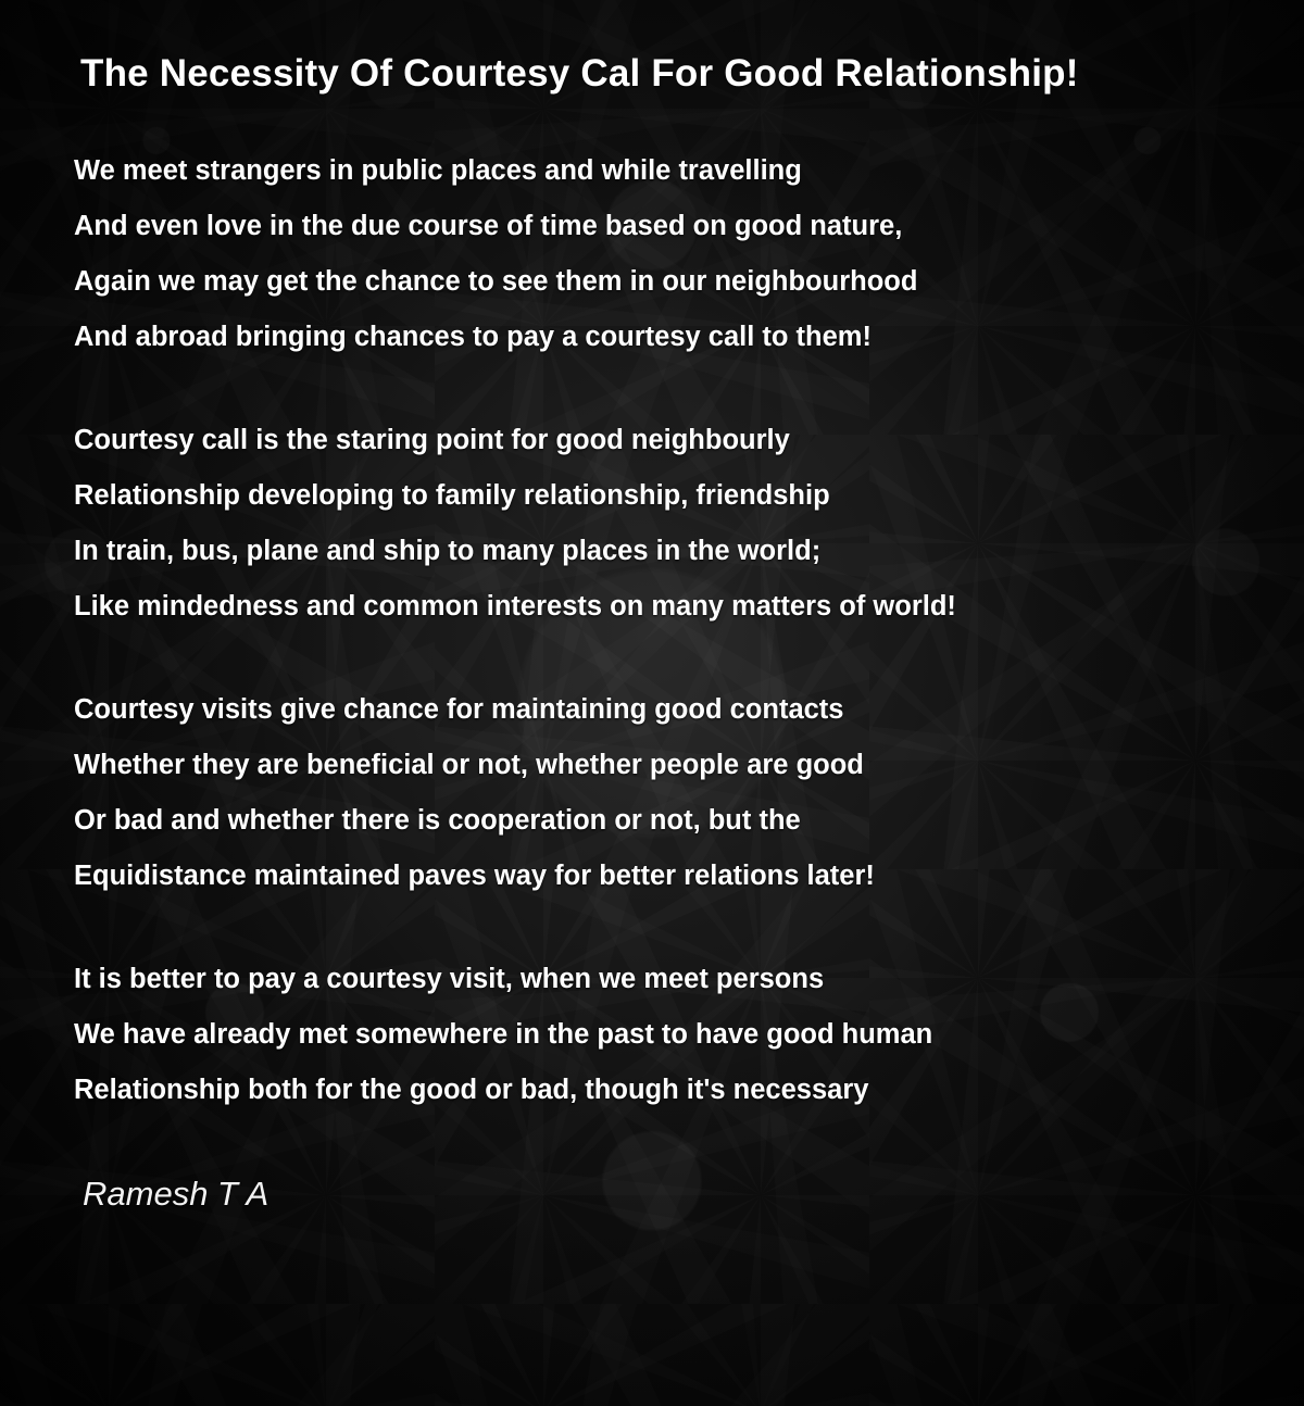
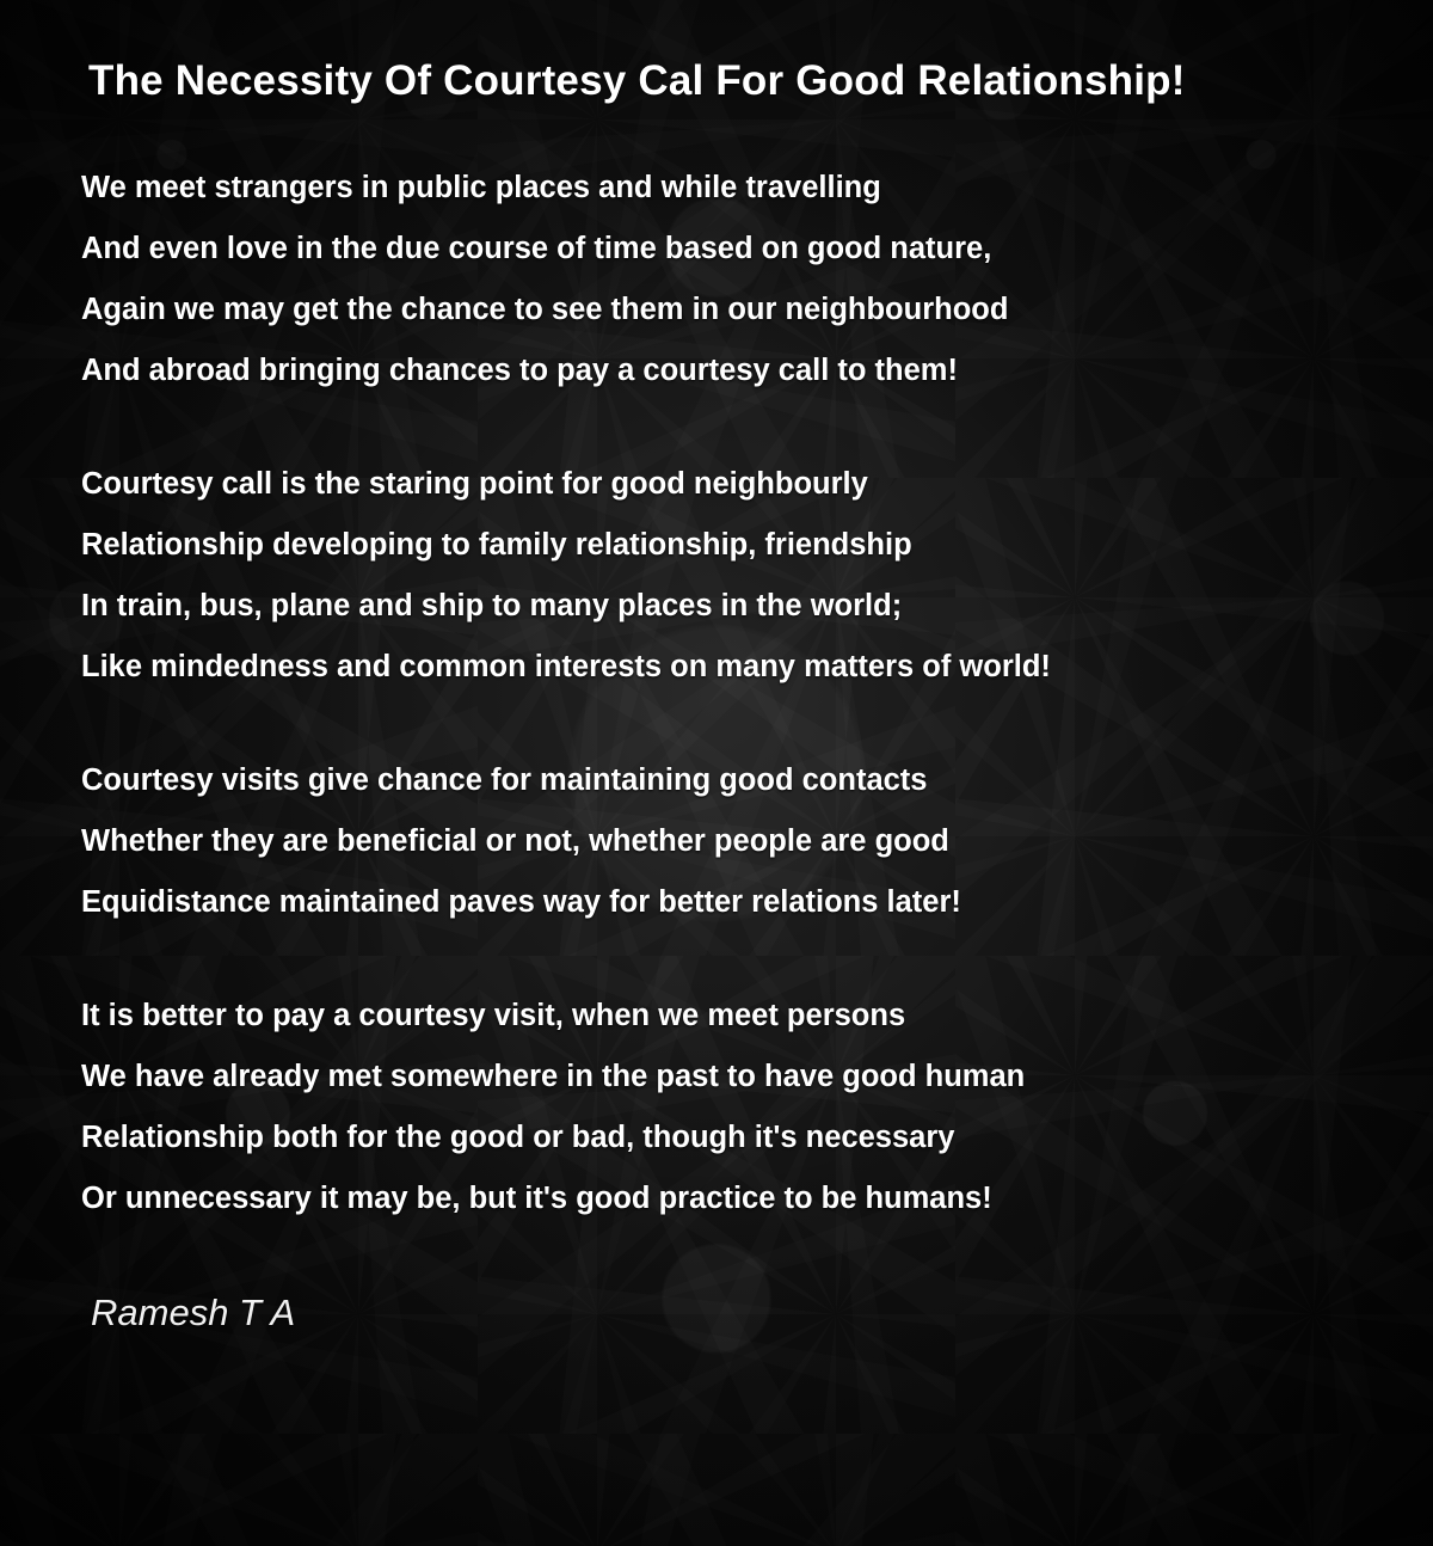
  The Necessity Of Courtesy Cal For Good Relationship!
  We meet strangers in public places and while travelling
  And even love in the due course of time based on good nature,
  Again we may get the chance to see them in our neighbourhood
  And abroad bringing chances to pay a courtesy call to them!
  Courtesy call is the staring point for good neighbourly
  Relationship developing to family relationship, friendship
  In train, bus, plane and ship to many places in the world;
  Like mindedness and common interests on many matters of world!
  Courtesy visits give chance for maintaining good contacts
  Whether they are beneficial or not, whether people are good
- Or bad and whether there is cooperation or not, but the
  Equidistance maintained paves way for better relations later!
  It is better to pay a courtesy visit, when we meet persons
  We have already met somewhere in the past to have good human
  Relationship both for the good or bad, though it's necessary
+ Or unnecessary it may be, but it's good practice to be humans!
  Ramesh T A
